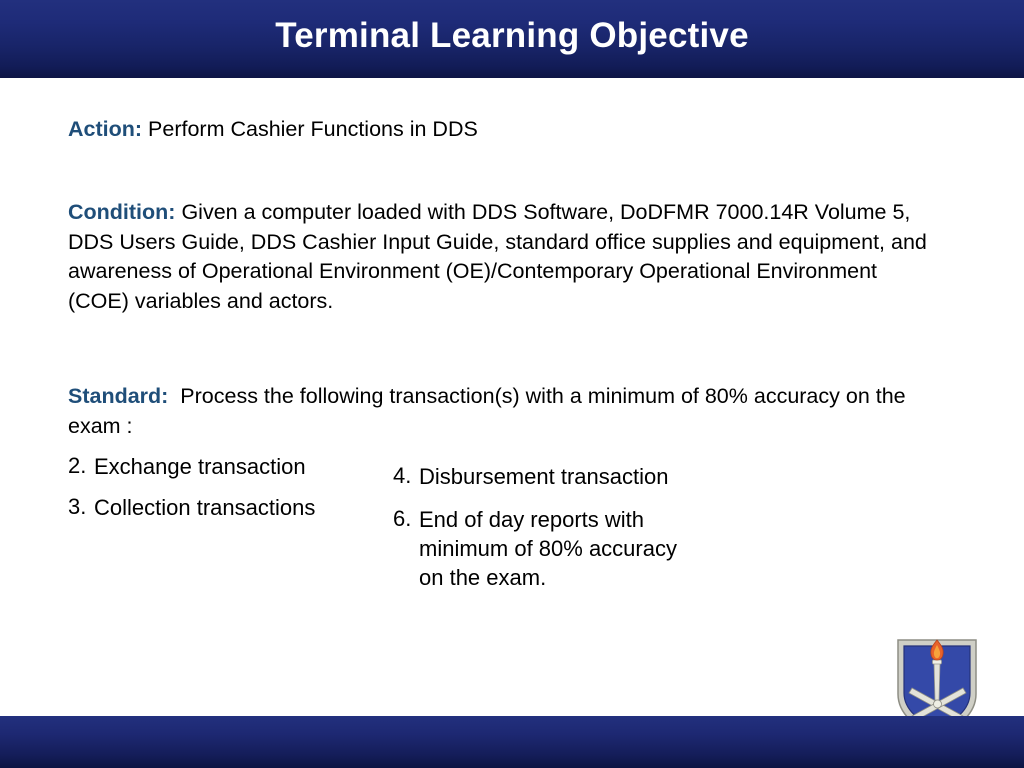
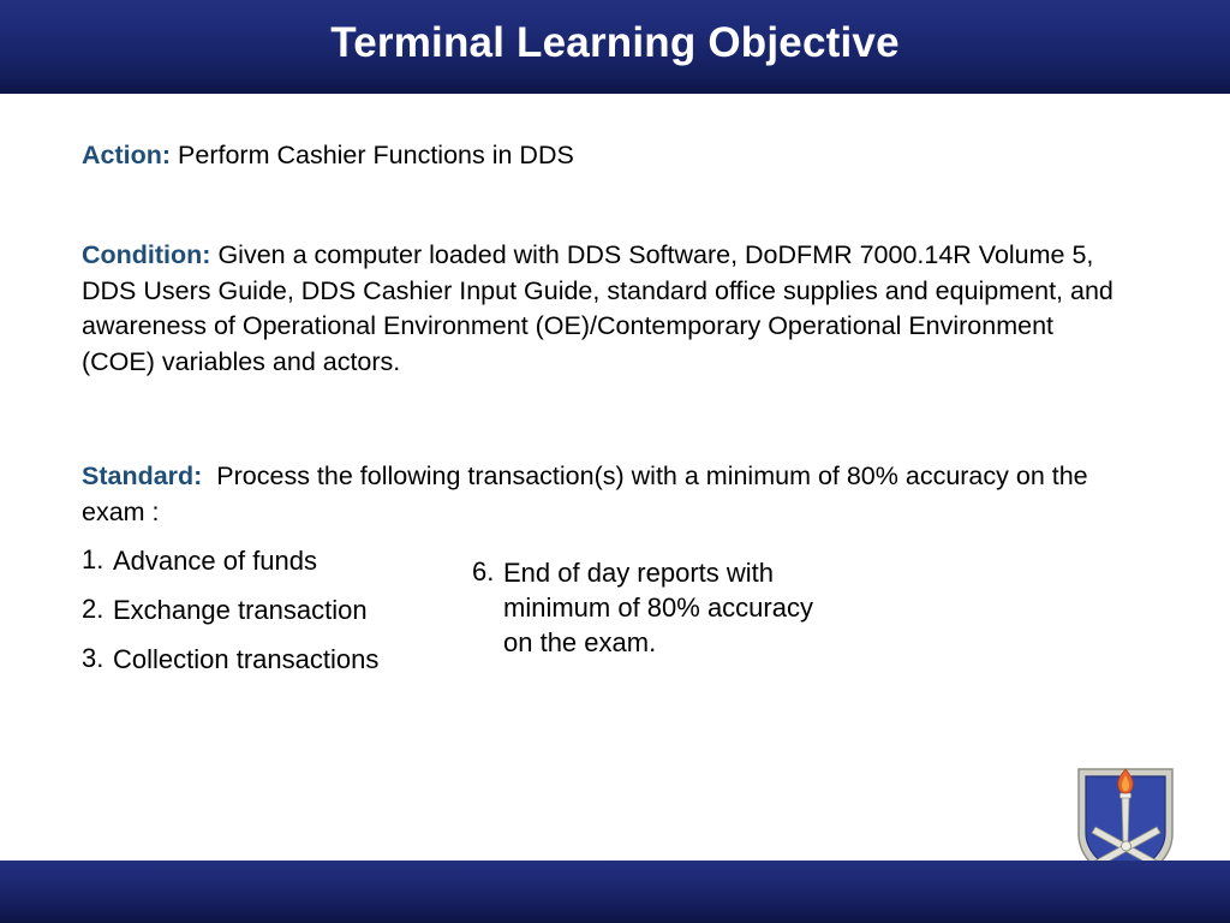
  Terminal Learning Objective
  Action: Perform Cashier Functions in DDS
  Condition: Given a computer loaded with DDS Software, DoDFMR 7000.14R Volume 5, DDS Users Guide, DDS Cashier Input Guide, standard office supplies and equipment, and awareness of Operational Environment (OE)/Contemporary Operational Environment (COE) variables and actors.
  Standard: Process the following transaction(s) with a minimum of 80% accuracy on the exam :
+ 1.
+ Advance of funds
  2.
  Exchange transaction
  3.
  Collection transactions
- 4.
- Disbursement transaction
  6.
  End of day reports with
  minimum of 80% accuracy
  on the exam.
